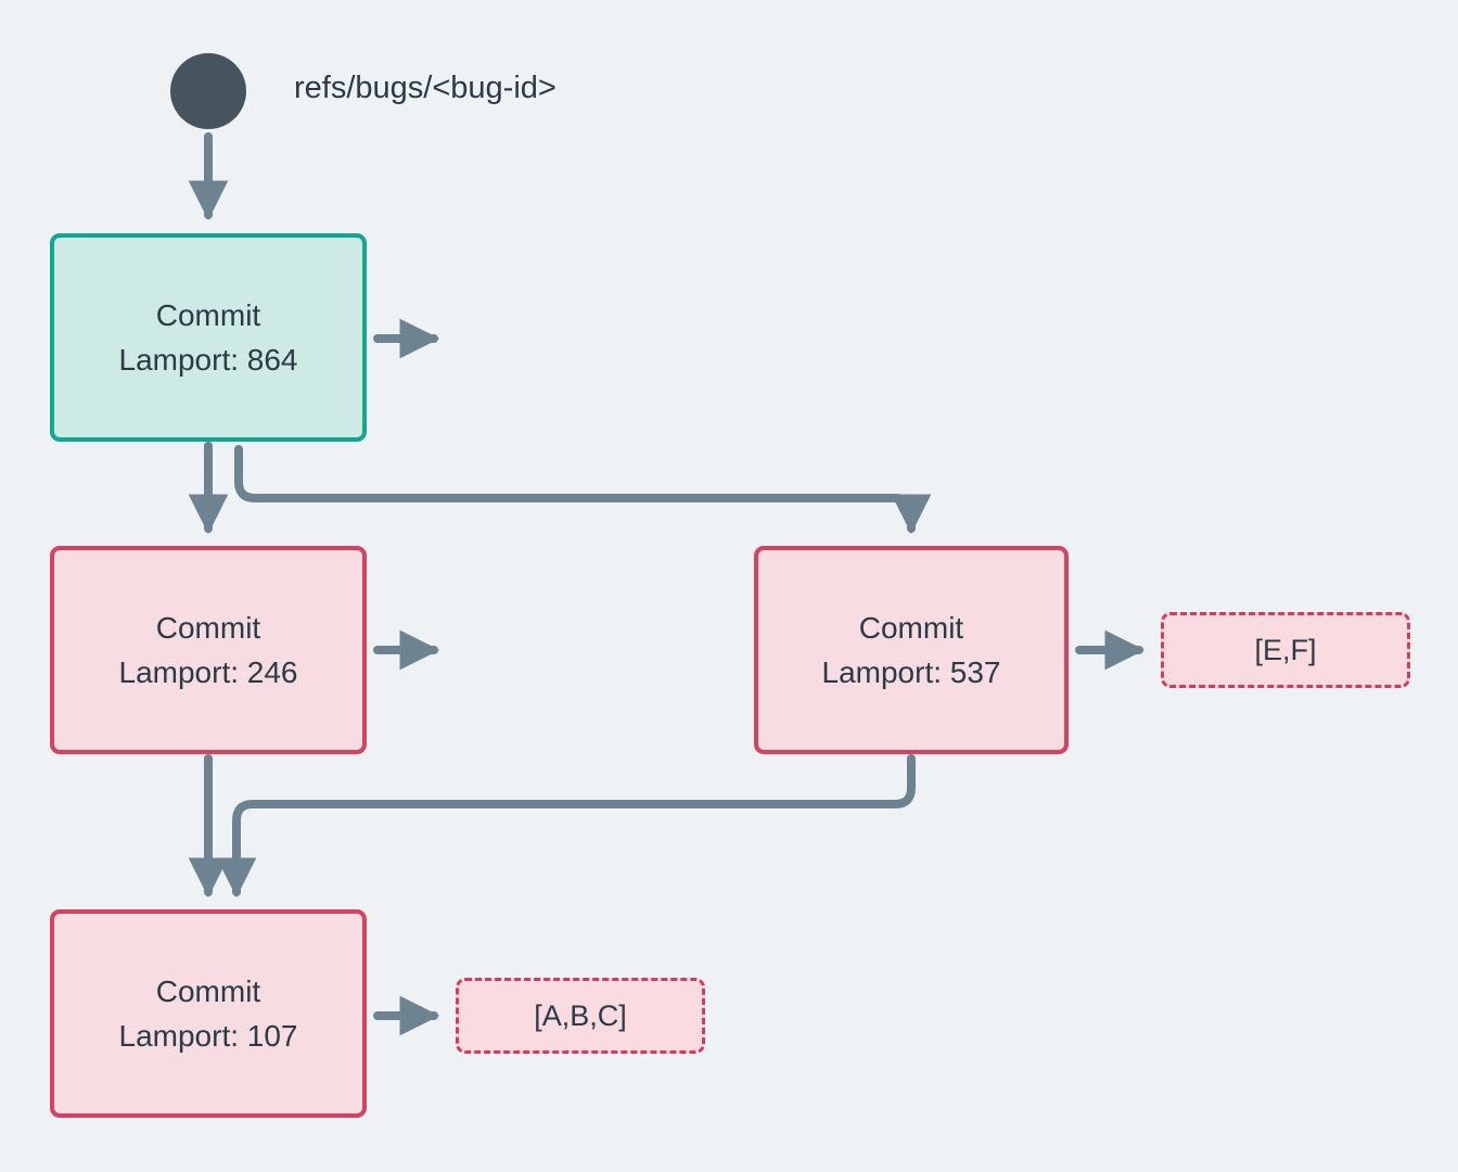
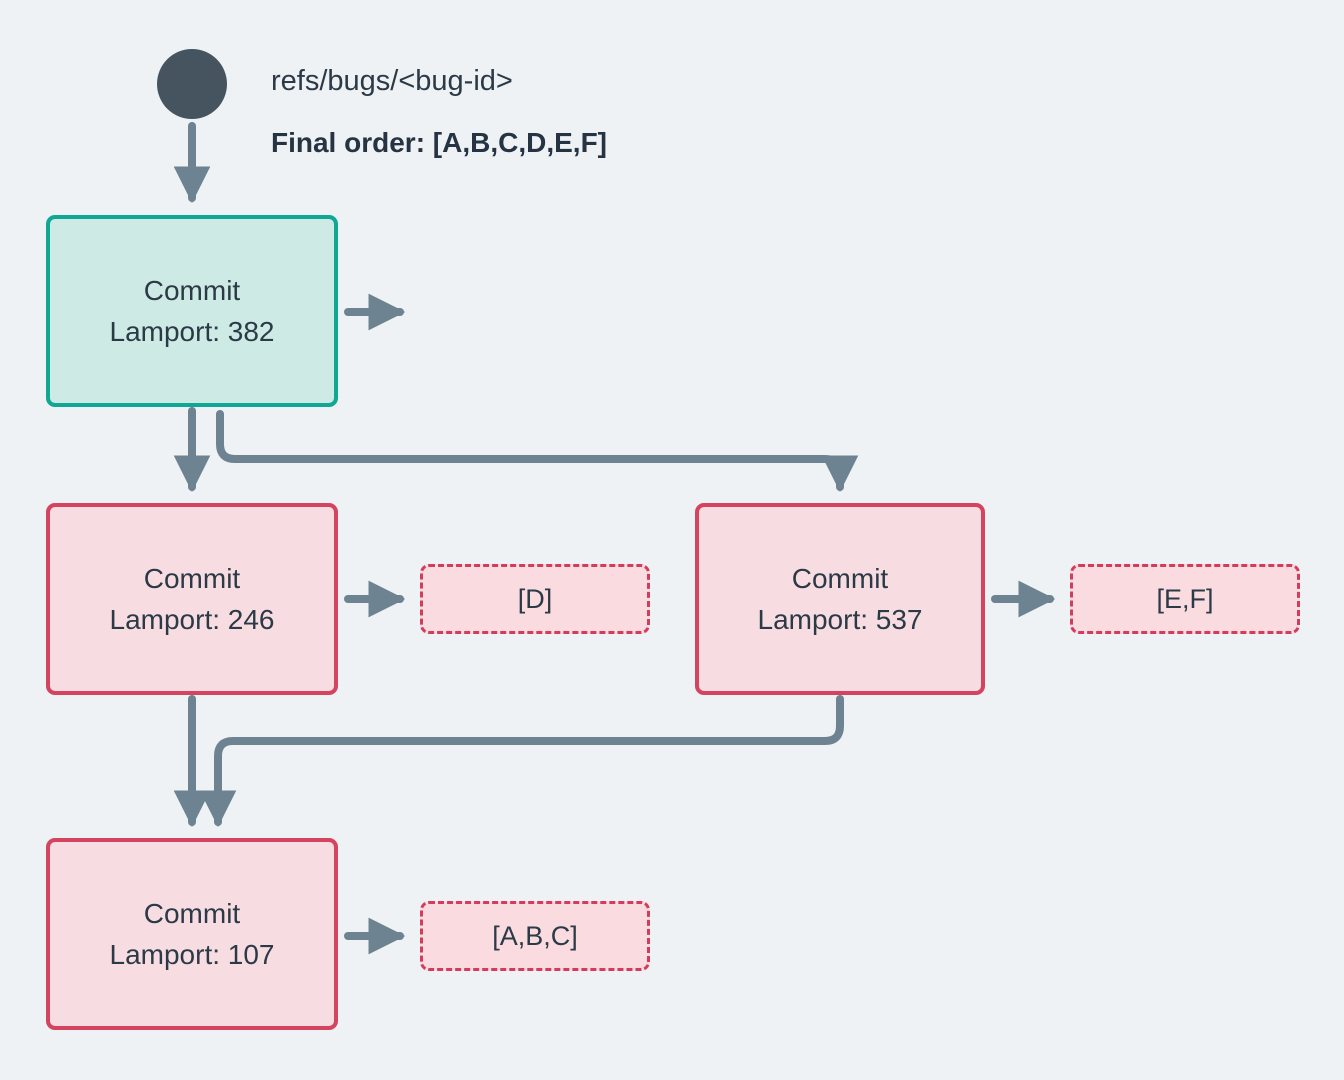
  refs/bugs/<bug-id>
+ Final order: [A,B,C,D,E,F]
  Commit
- Lamport: 864
+ Lamport: 382
  Commit
  Lamport: 246
+ [D]
  Commit
  Lamport: 537
  [E,F]
  Commit
  Lamport: 107
  [A,B,C]
